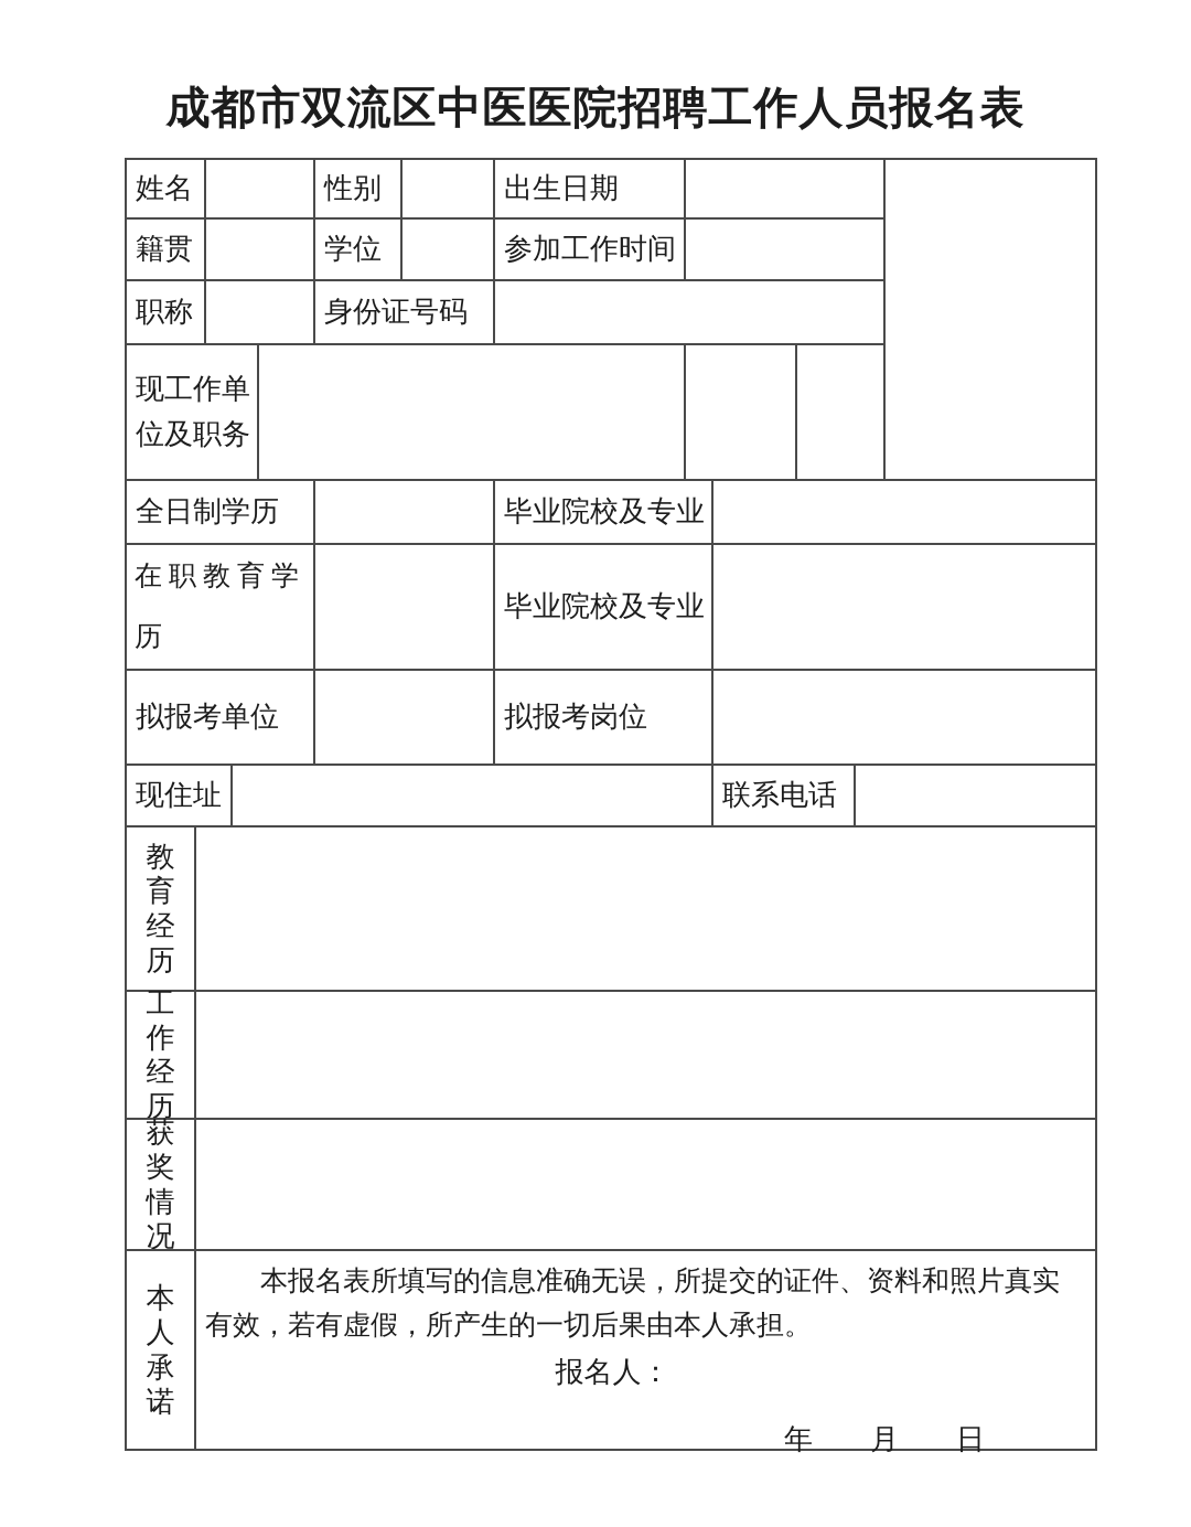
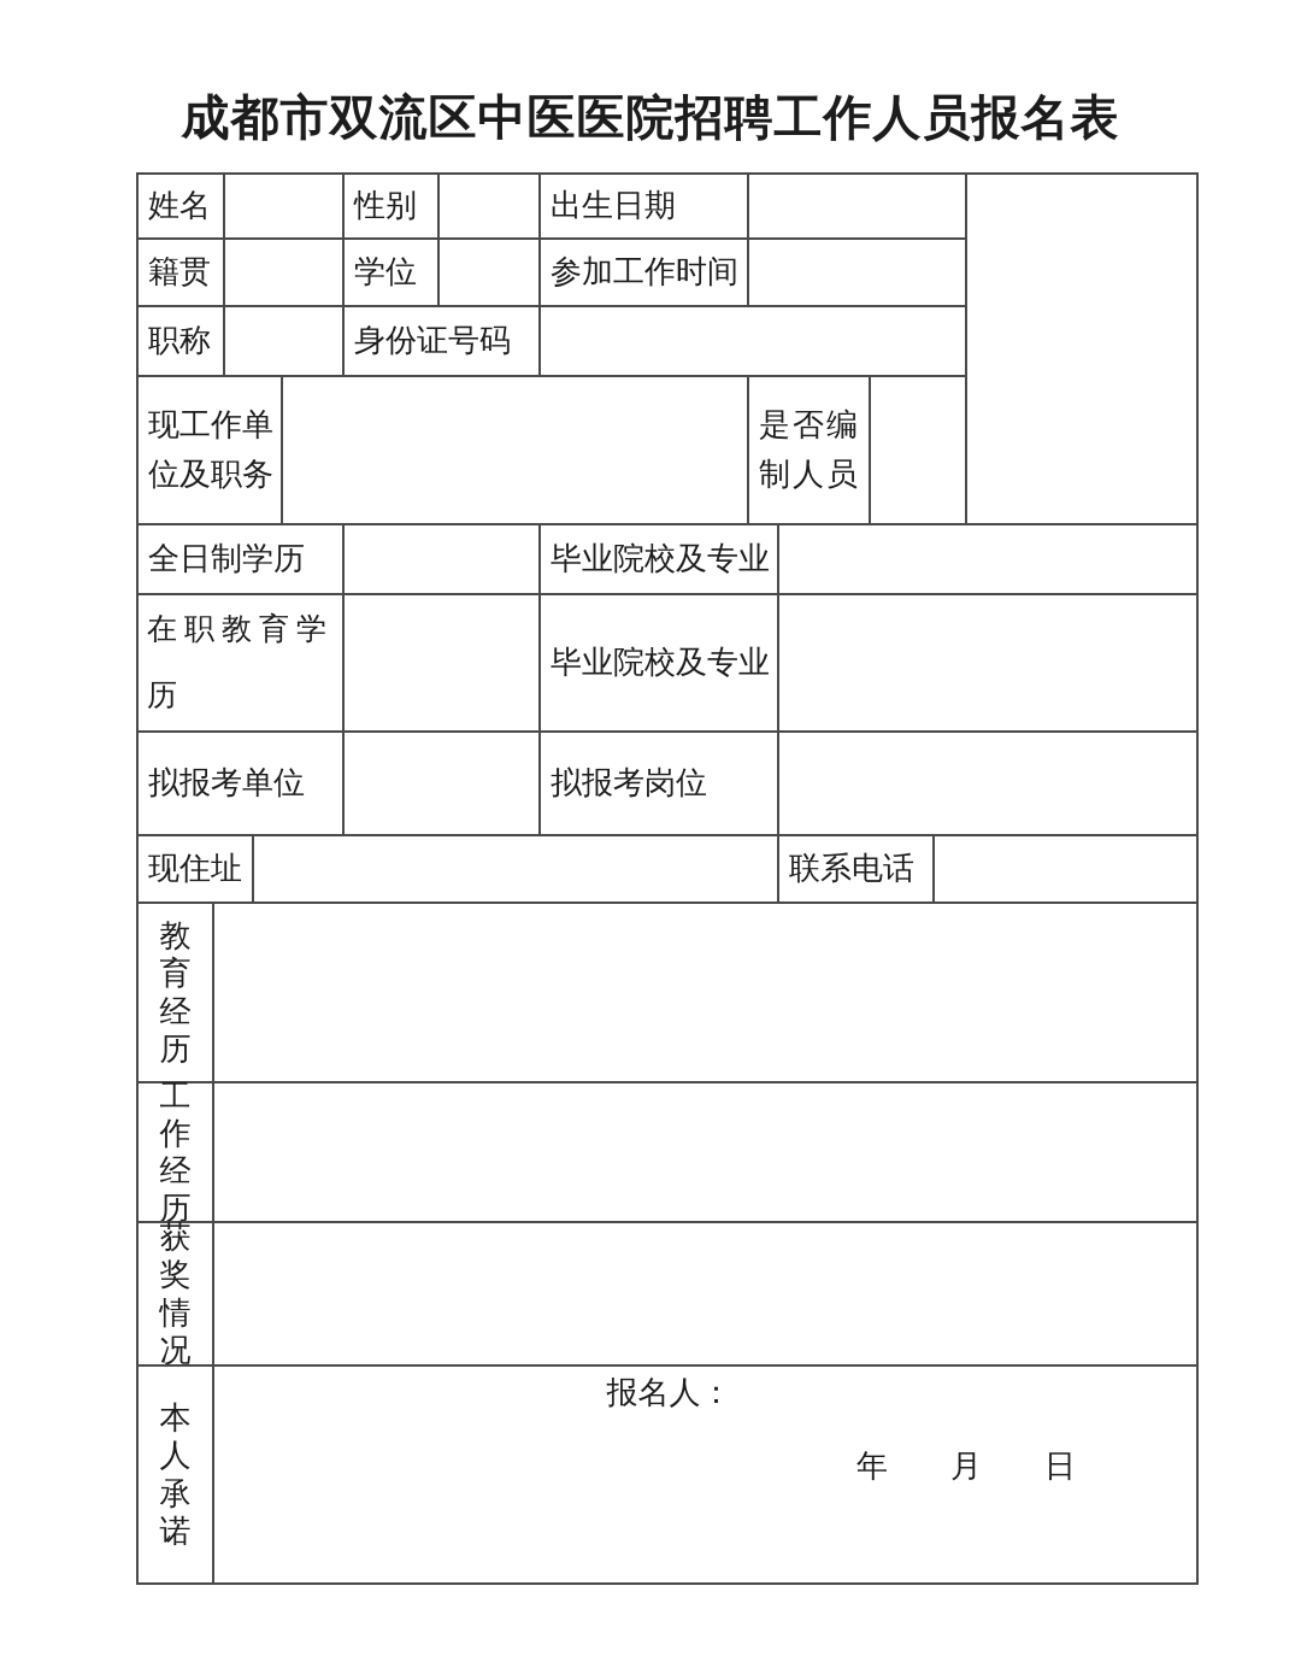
  成都市双流区中医医院招聘工作人员报名表
  姓名
  性别
  出生日期
  籍贯
  学位
  参加工作时间
  职称
  身份证号码
  现工作单位及职务
+ 是否编制人员
  全日制学历
  毕业院校及专业
  在职教育学历
  毕业院校及专业
  拟报考单位
  拟报考岗位
  现住址
  联系电话
  教育经历
  工作经历
  获奖情况
  本人承诺
- 本报名表所填写的信息准确无误，所提交的证件、资料和照片真实有效，若有虚假，所产生的一切后果由本人承担。
  报名人：
  年 月 日
